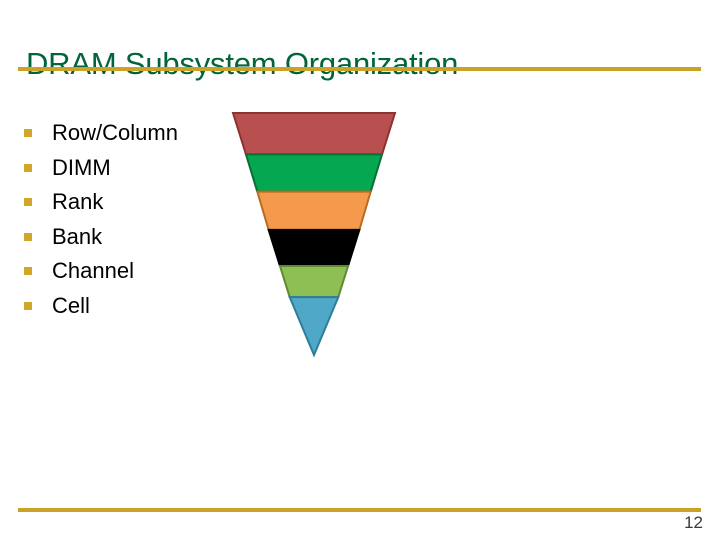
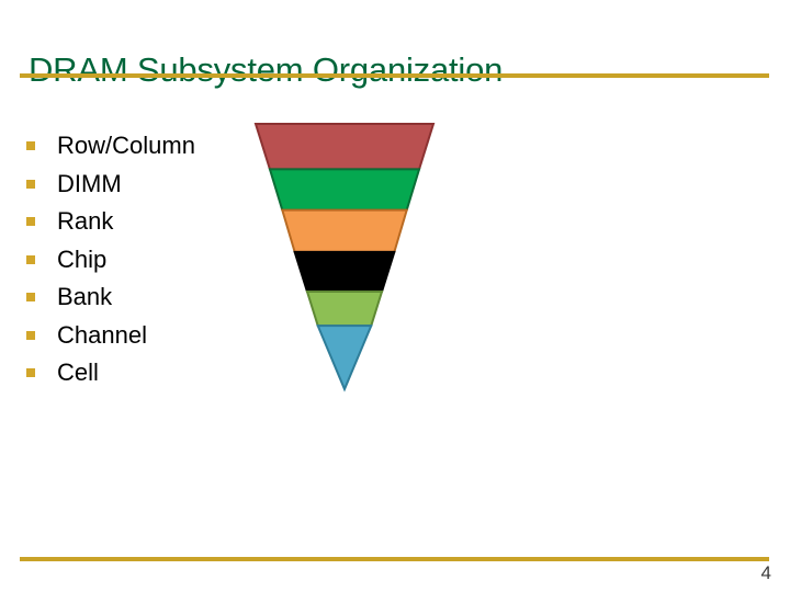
  DRAM Subsystem Organization
  Row/Column
  DIMM
  Rank
+ Chip
  Bank
  Channel
  Cell
- 12
+ 4
